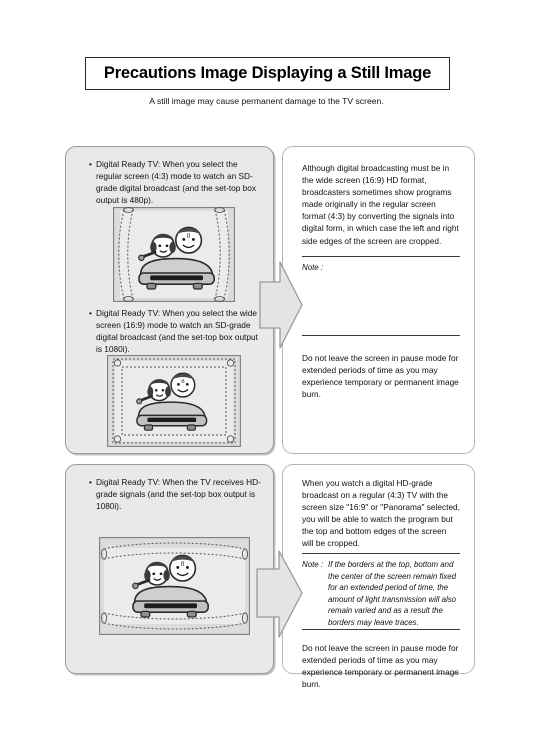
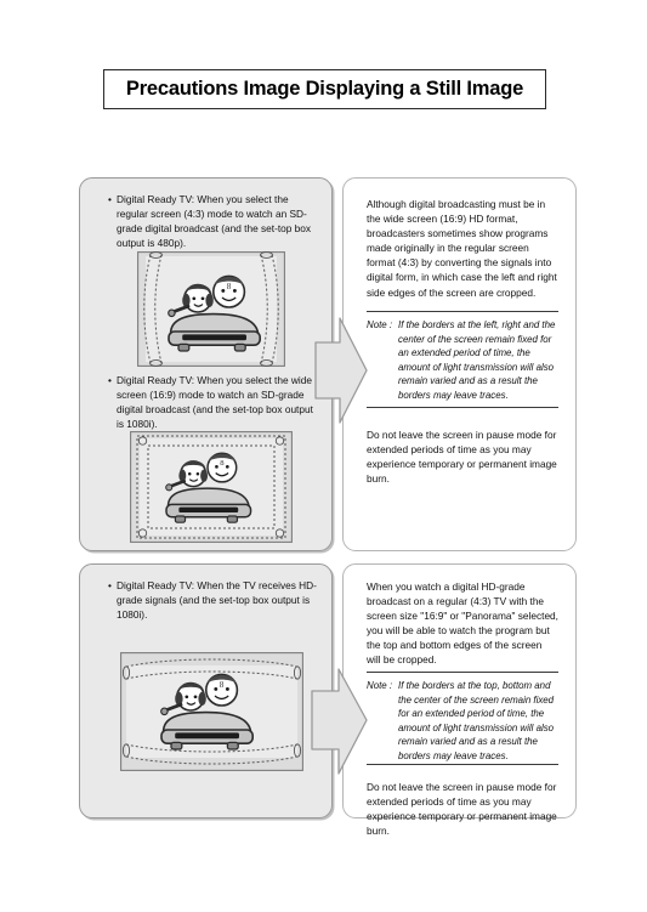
  Precautions Image Displaying a Still Image
- A still image may cause permanent damage to the TV screen.
  •
  Digital Ready TV: When you select the regular screen (4:3) mode to watch an SD-grade digital broadcast (and the set-top box output is 480p).
  8
  •
  Digital Ready TV: When you select the wide screen (16:9) mode to watch an SD-grade digital broadcast (and the set-top box output is 1080i).
  Although digital broadcasting must be in the wide screen (16:9) HD format, broadcasters sometimes show programs made originally in the regular screen format (4:3) by converting the signals into digital form, in which case the left and right side edges of the screen are cropped.
  Note :
+ If the borders at the left, right and the center of the screen remain fixed for an extended period of time, the amount of light transmission will also remain varied and as a result the borders may leave traces.
  Do not leave the screen in pause mode for extended periods of time as you may experience temporary or permanent image burn.
  •
  Digital Ready TV: When the TV receives HD-grade signals (and the set-top box output is 1080i).
  8
  When you watch a digital HD-grade broadcast on a regular (4:3) TV with the screen size "16:9" or "Panorama" selected, you will be able to watch the program but the top and bottom edges of the screen will be cropped.
  Note :
  If the borders at the top, bottom and the center of the screen remain fixed for an extended period of time, the amount of light transmission will also remain varied and as a result the borders may leave traces.
  Do not leave the screen in pause mode for extended periods of time as you may experience temporary or permanent image burn.
